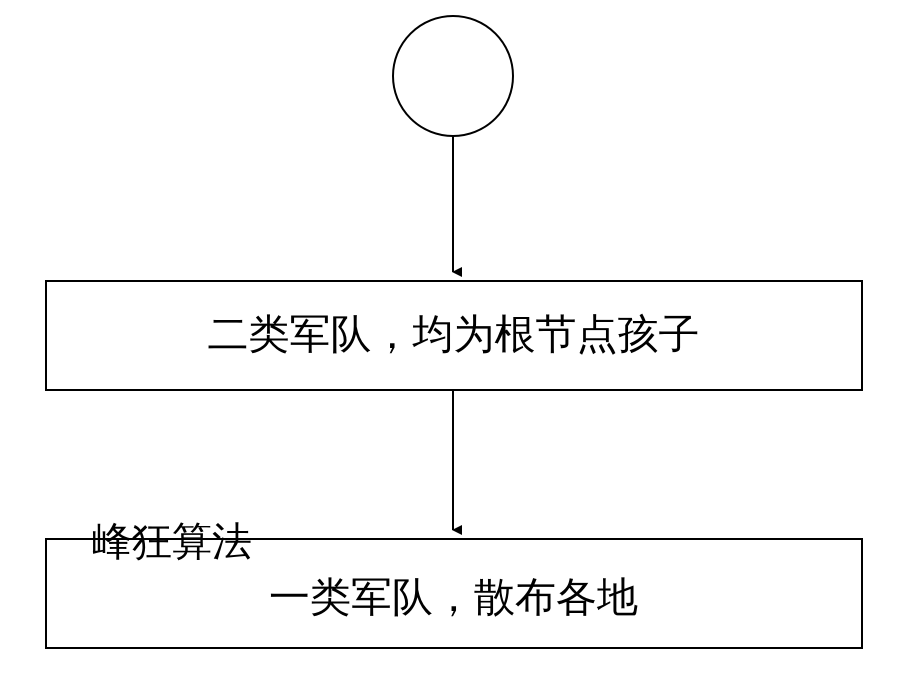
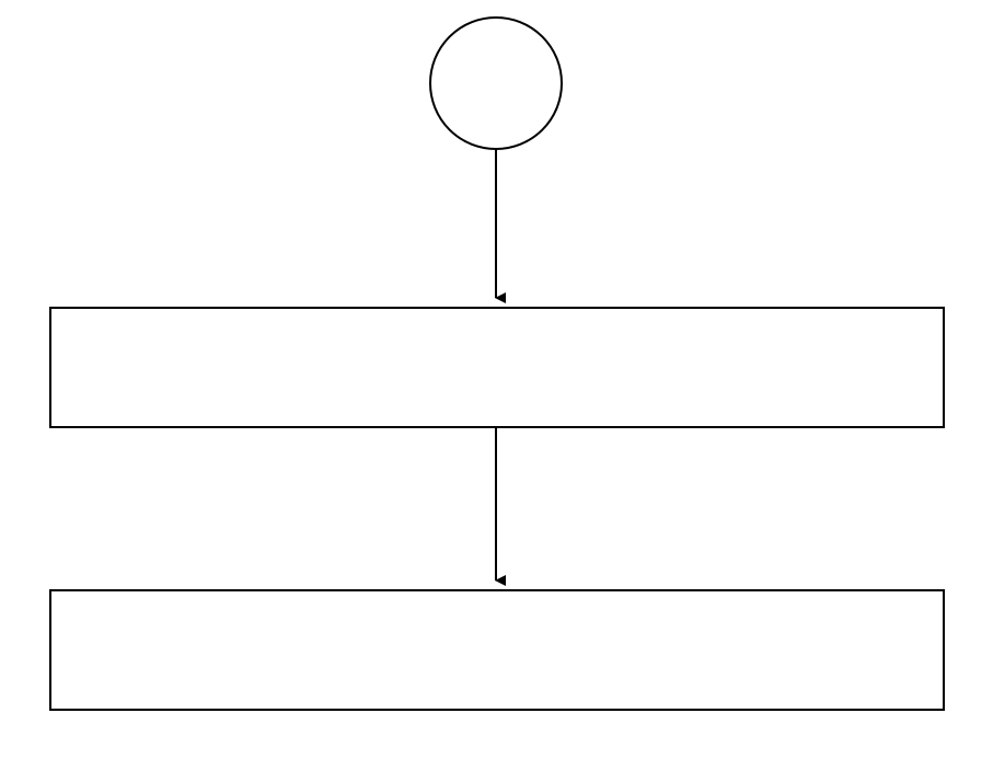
- 二类军队，均为根节点孩子
- 一类军队，散布各地
- 峰狂算法
